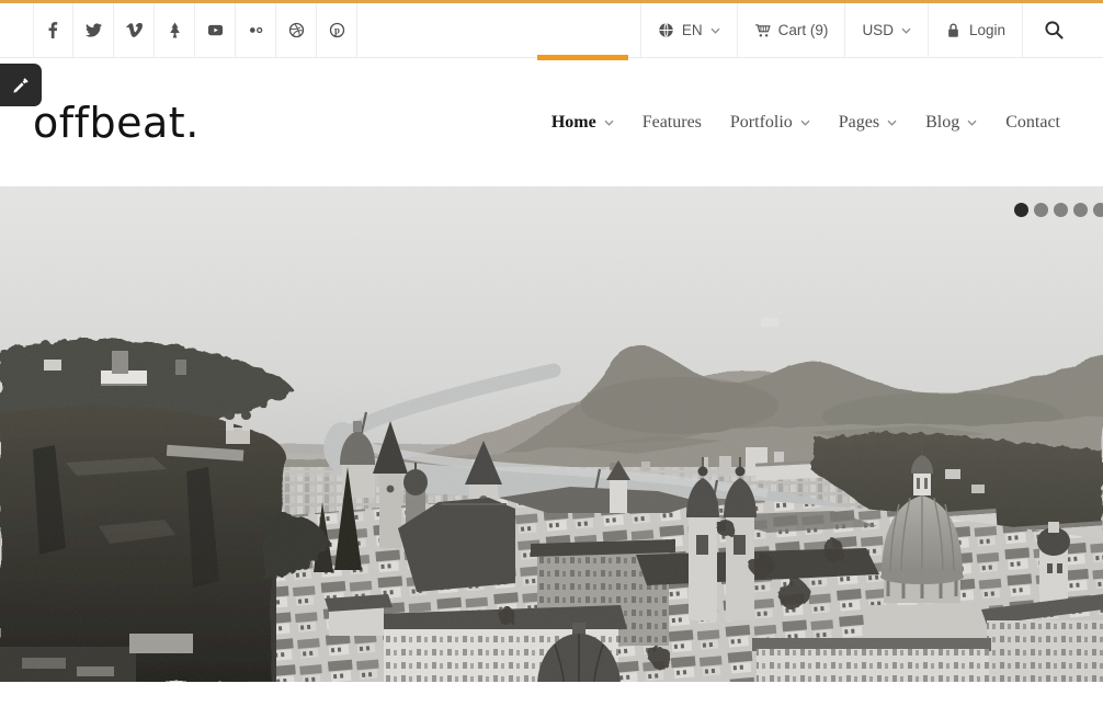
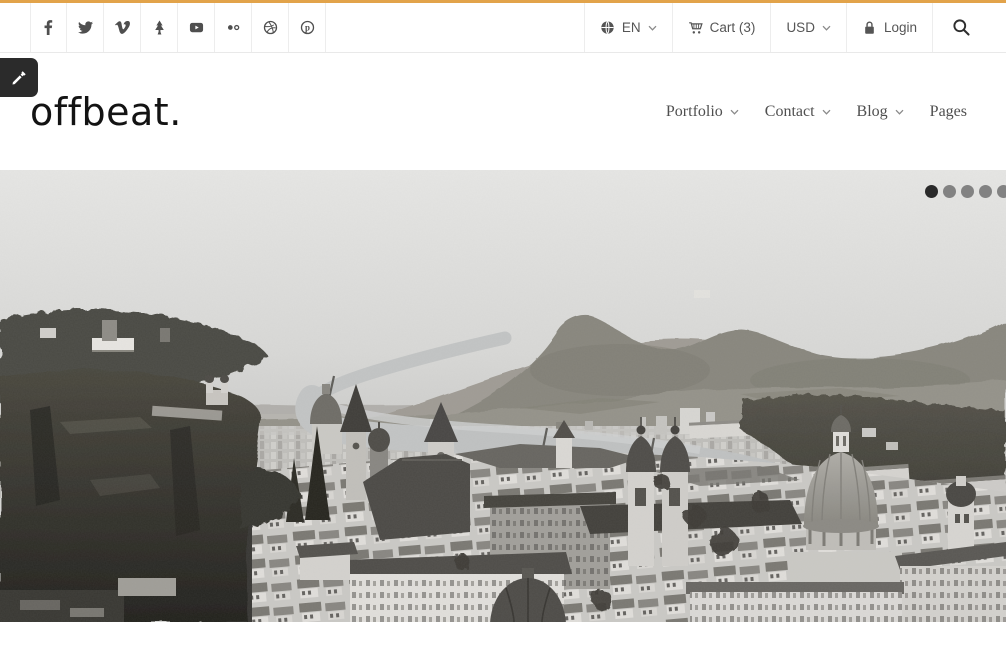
  p
  EN
- Cart (9)
+ Cart (3)
  USD
  Login
  offbeat.
- Home
- Features
  Portfolio
- Pages
+ Contact
  Blog
- Contact
+ Pages
